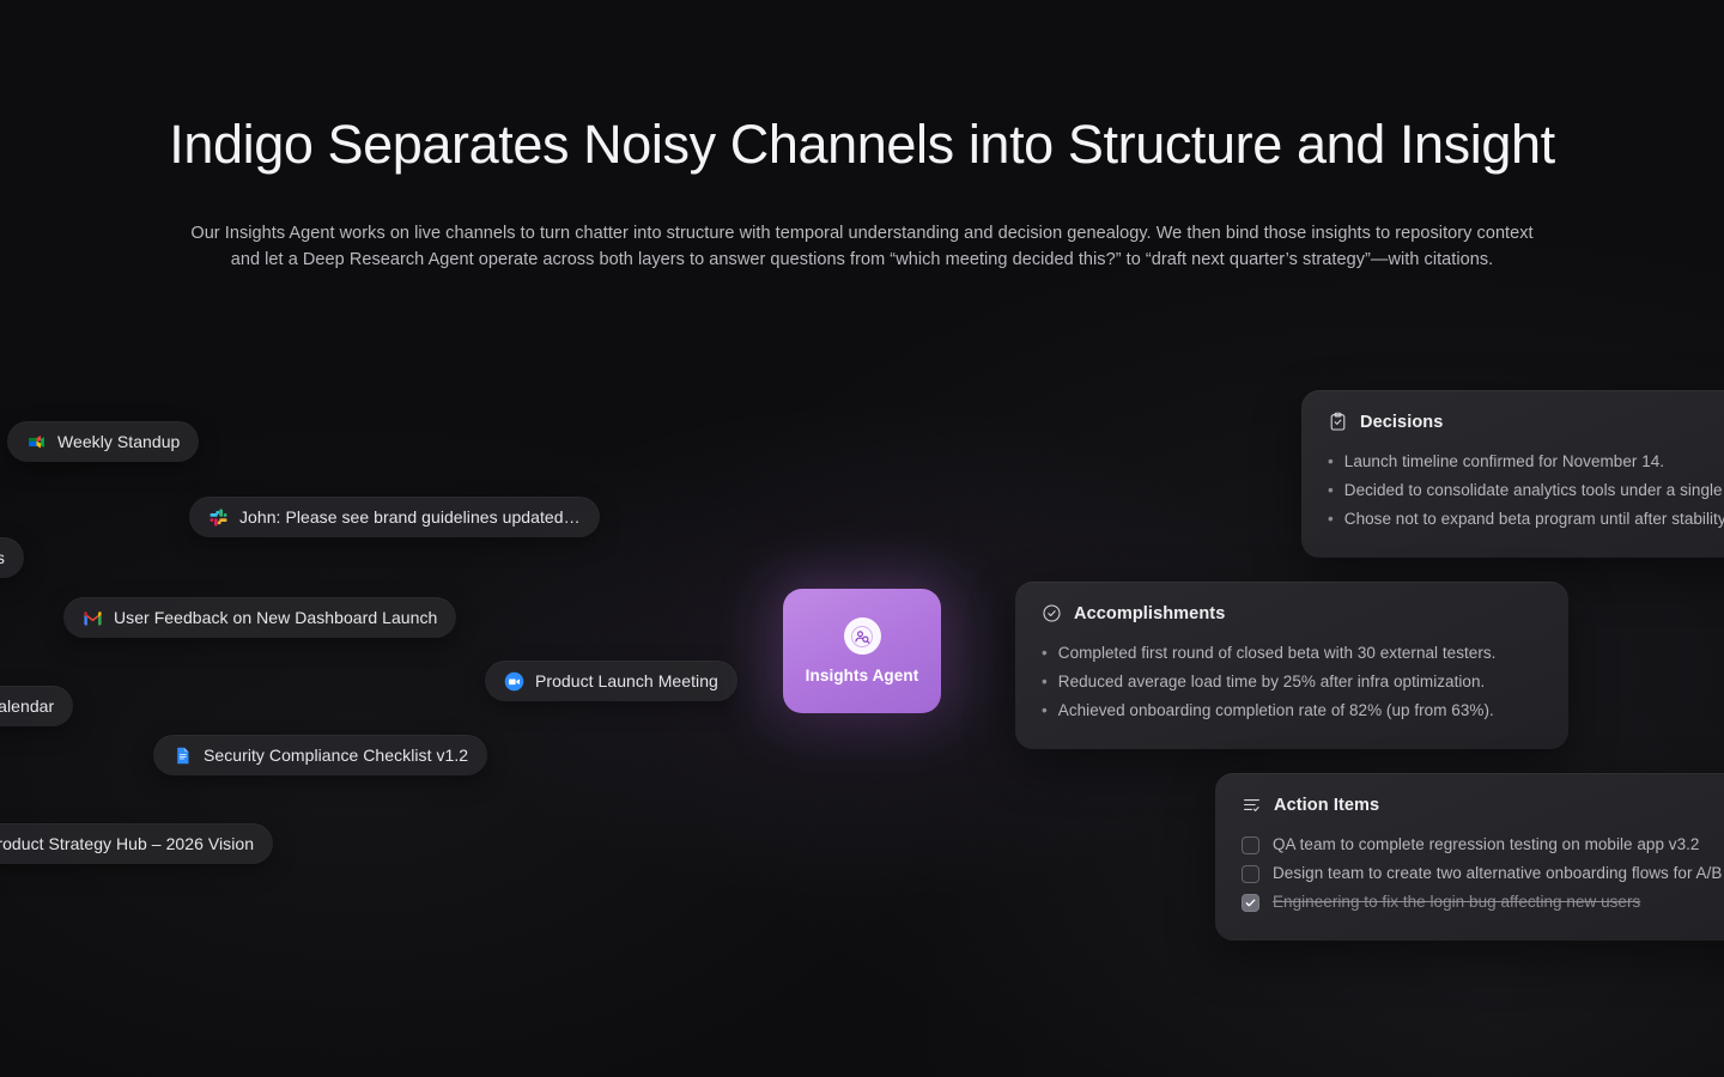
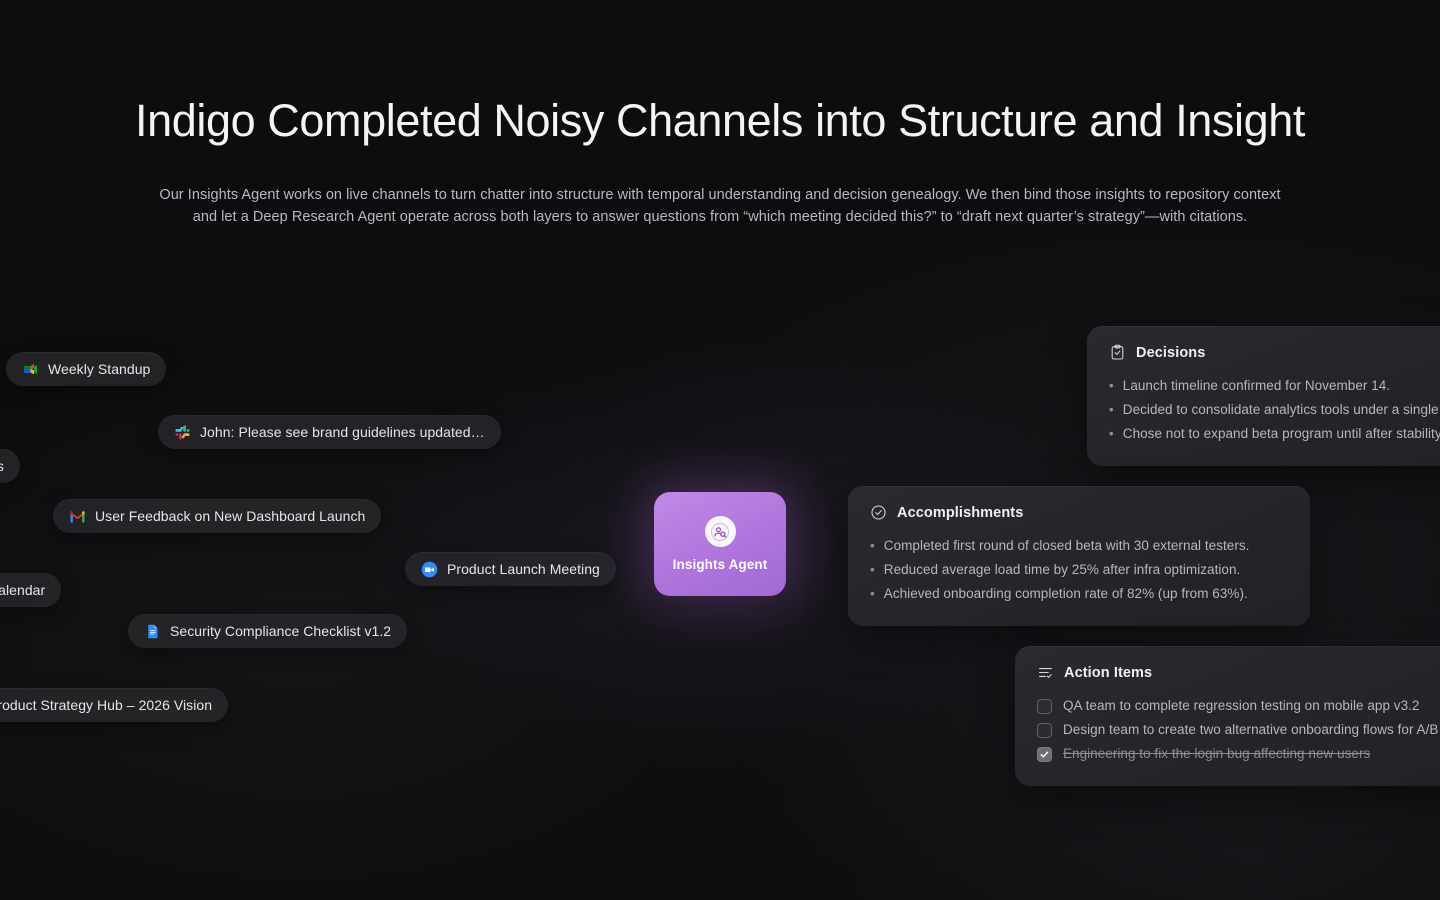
- Indigo Separates Noisy Channels into Structure and Insight
+ Indigo Completed Noisy Channels into Structure and Insight
  Our Insights Agent works on live channels to turn chatter into structure with temporal understanding and decision genealogy. We then bind those insights to repository context and let a Deep Research Agent operate across both layers to answer questions from “which meeting decided this?” to “draft next quarter’s strategy”—with citations.
  Weekly Standup
  John: Please see brand guidelines updated…
  User Feedback on New Dashboard Launch
  Product Launch Meeting
  alendar
  Security Compliance Checklist v1.2
  oduct Strategy Hub – 2026 Vision
  Insights Agent
  Decisions
  •
  Launch timeline confirmed for November 14.
  •
  Decided to consolidate analytics tools under a single
  •
  Chose not to expand beta program until after stability
  Accomplishments
  •
  Completed first round of closed beta with 30 external testers.
  •
  Reduced average load time by 25% after infra optimization.
  •
  Achieved onboarding completion rate of 82% (up from 63%).
  Action Items
  QA team to complete regression testing on mobile app v3.2
  Design team to create two alternative onboarding flows for A/B
  Engineering to fix the login bug affecting new users
